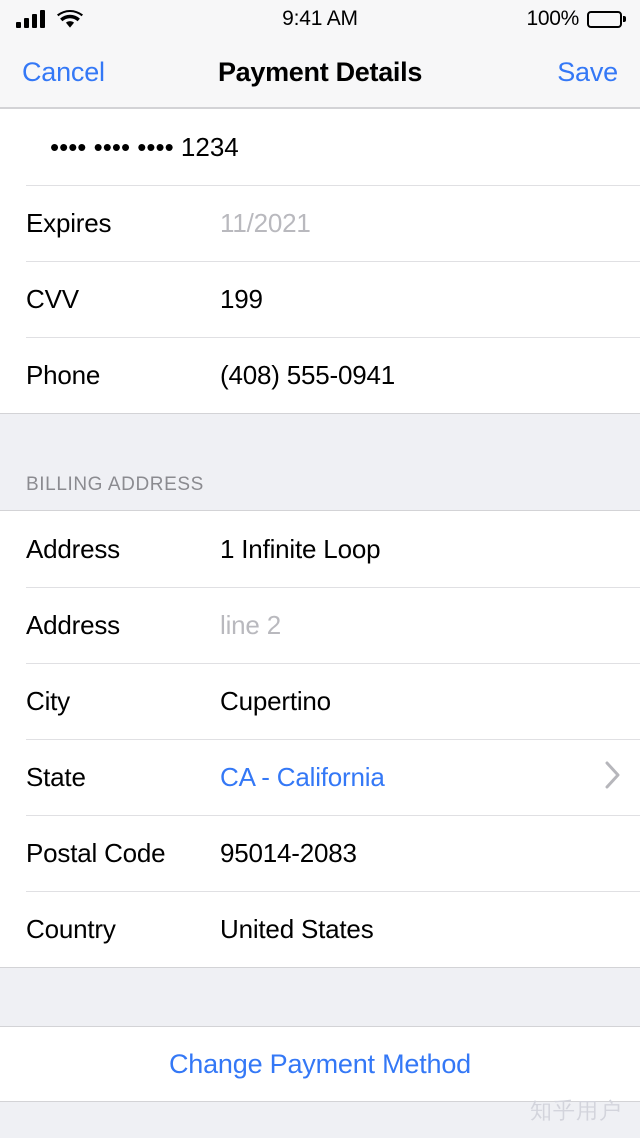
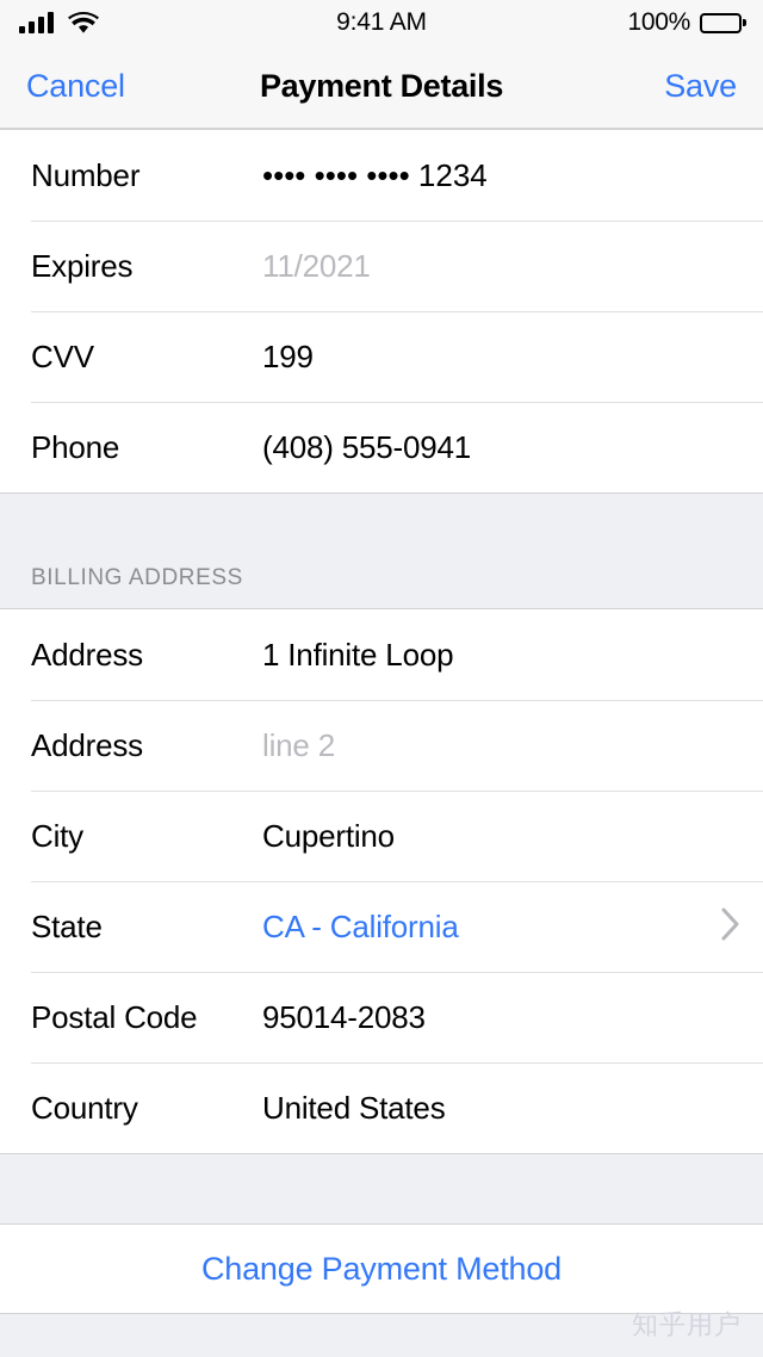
  9:41 AM
  100%
  Cancel
  Payment Details
  Save
+ Number
  •••• •••• •••• 1234
  Expires
  11/2021
  CVV
  199
  Phone
  (408) 555-0941
  BILLING ADDRESS
  Address
  1 Infinite Loop
  Address
  line 2
  City
  Cupertino
  State
  CA - California
  Postal Code
  95014-2083
  Country
  United States
  Change Payment Method
  知乎用户
